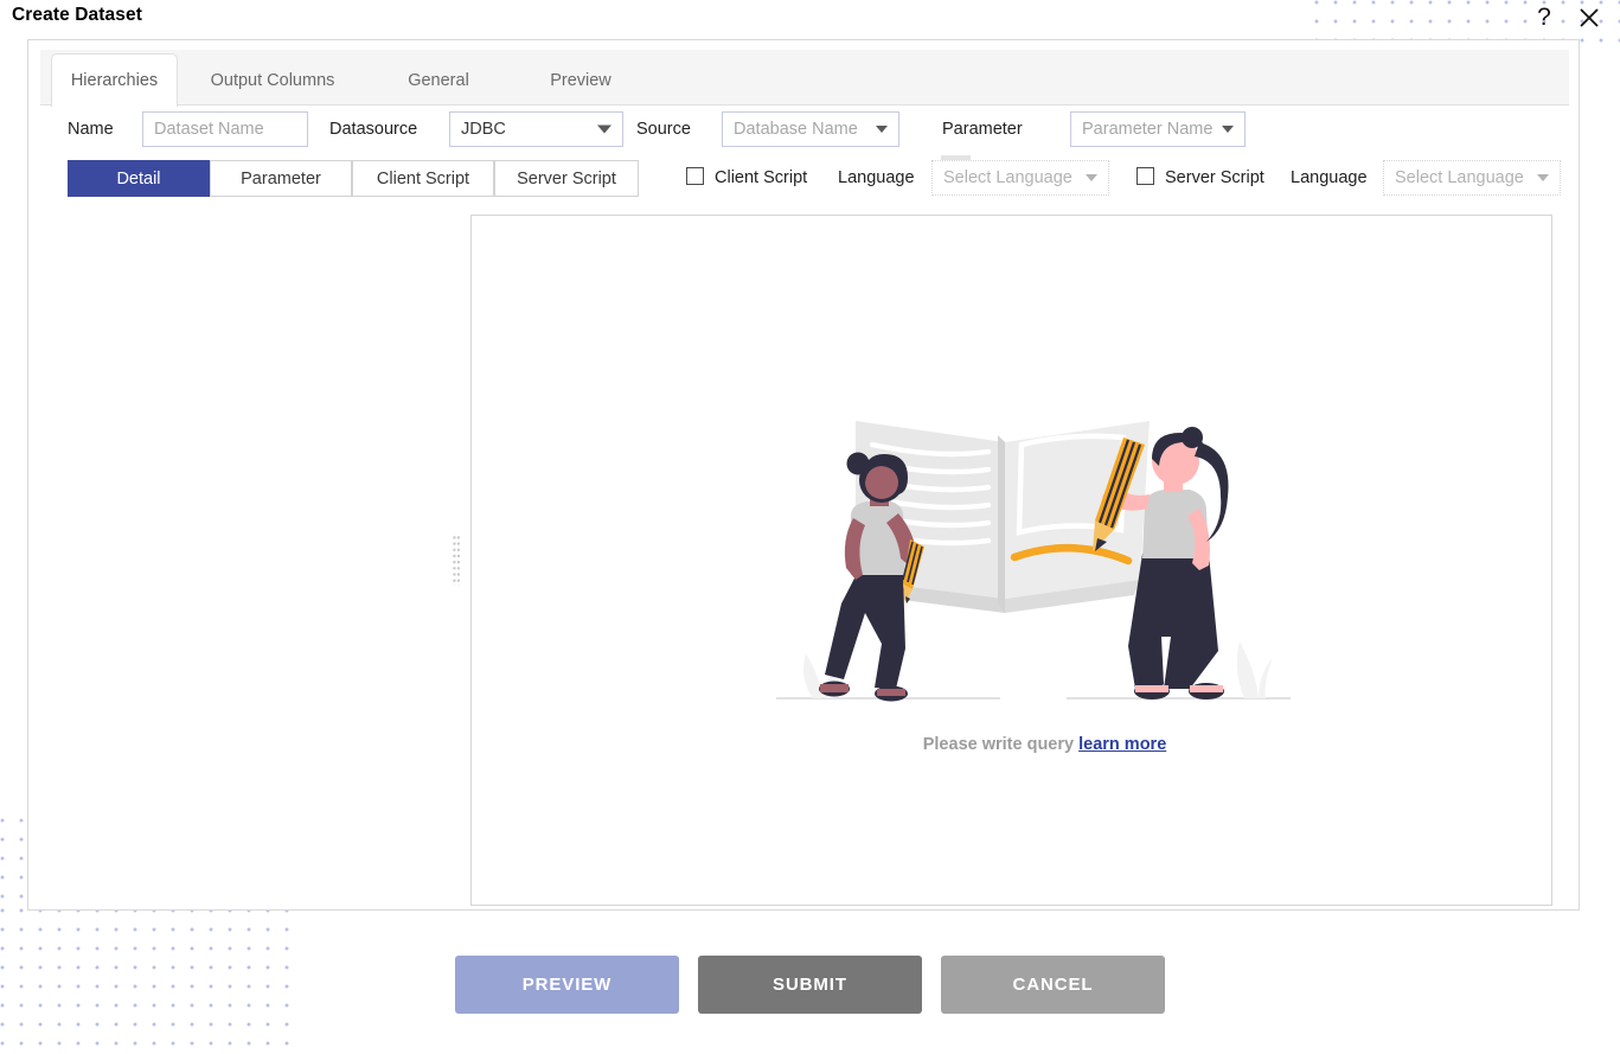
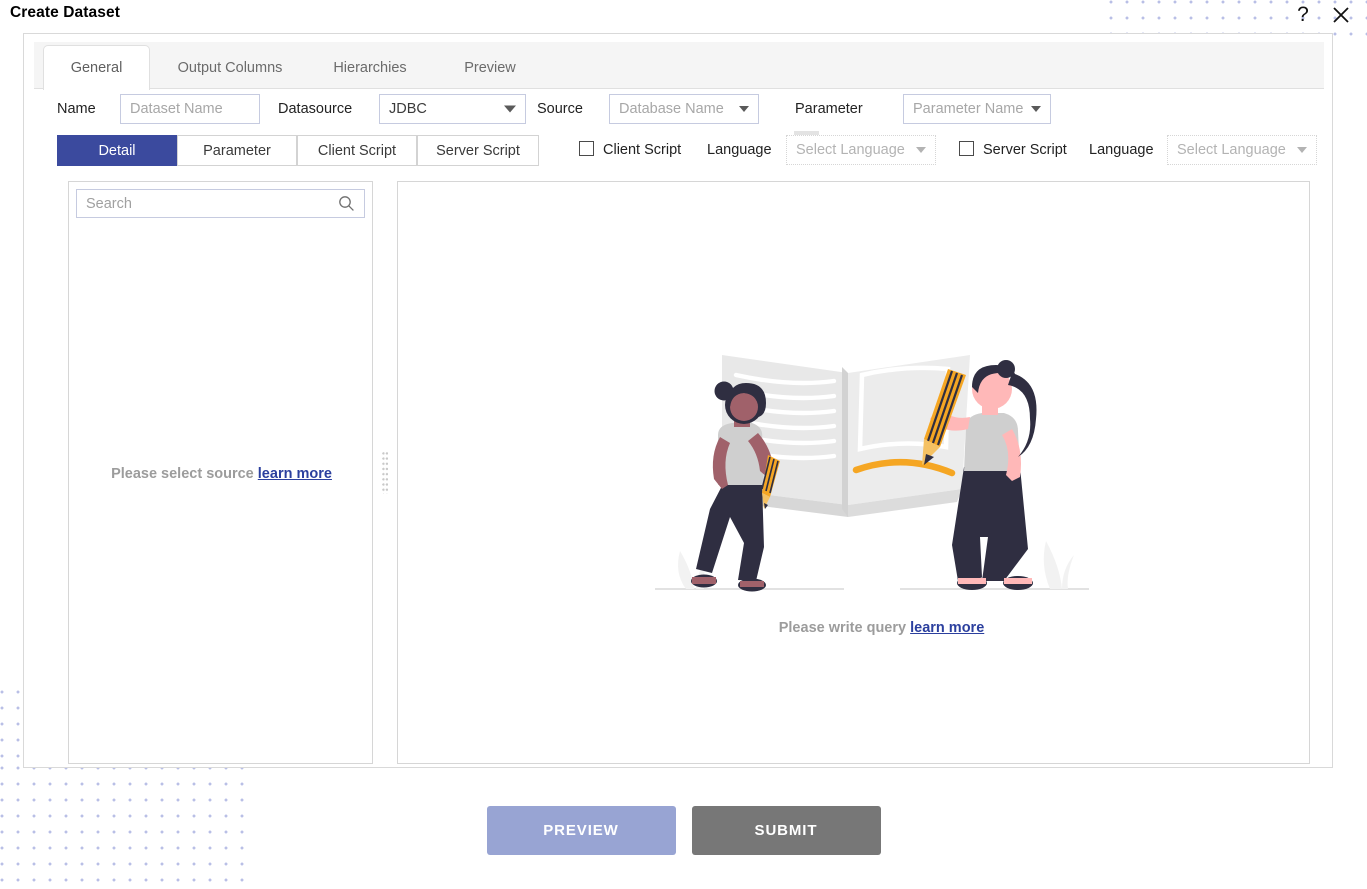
  Create Dataset
  ?
- Hierarchies
+ General
  Output Columns
- General
+ Hierarchies
  Preview
  Name
  Dataset Name
  Datasource
  JDBC
  Source
  Database Name
  Parameter
  Parameter Name
  Detail
  Parameter
  Client Script
  Server Script
  Client Script
  Language
  Select Language
  Server Script
  Language
  Select Language
+ Search
+ Please select source learn more
  Please write query learn more
  PREVIEW
  SUBMIT
- CANCEL
